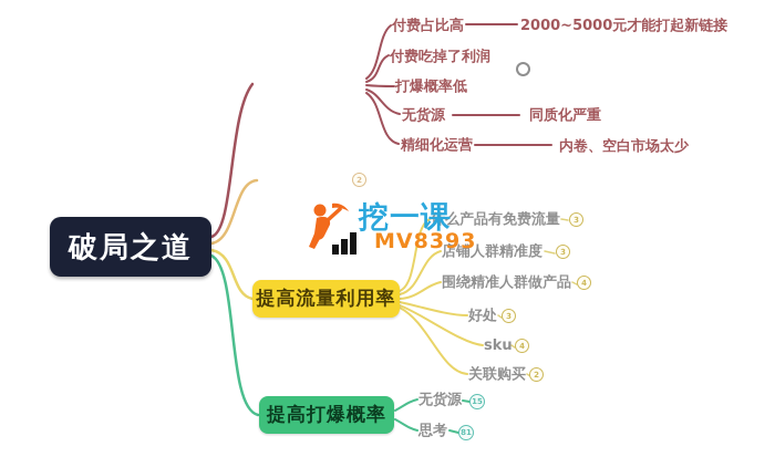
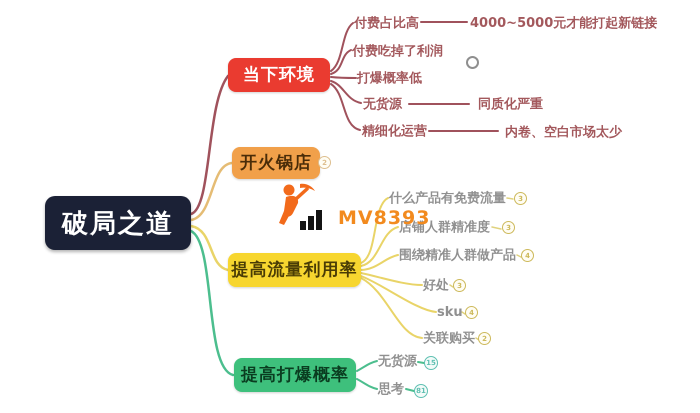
  破局之道
+ 当下环境
+ 开火锅店
  2
  提高流量利用率
  提高打爆概率
  付费占比高
- 2000~5000元才能打起新链接
+ 4000~5000元才能打起新链接
  付费吃掉了利润
  打爆概率低
  无货源
  同质化严重
  精细化运营
  内卷、空白市场太少
  什么产品有免费流量
  店铺人群精准度
  围绕精准人群做产品
  好处
  sku
  关联购买
  3
  3
  4
  3
  4
  2
  无货源
  思考
  15
  81
- 挖一课
  MV8393
